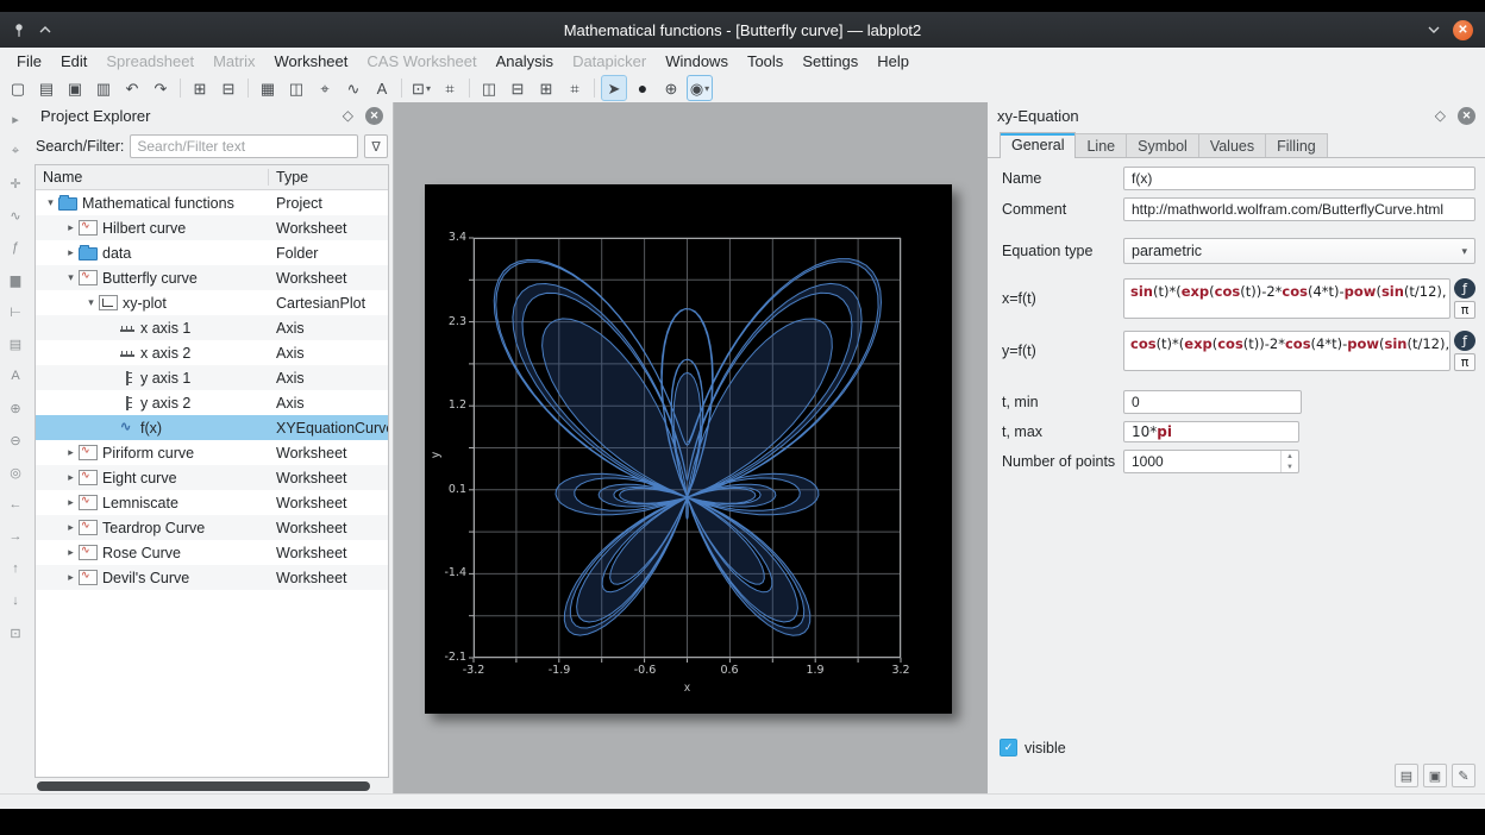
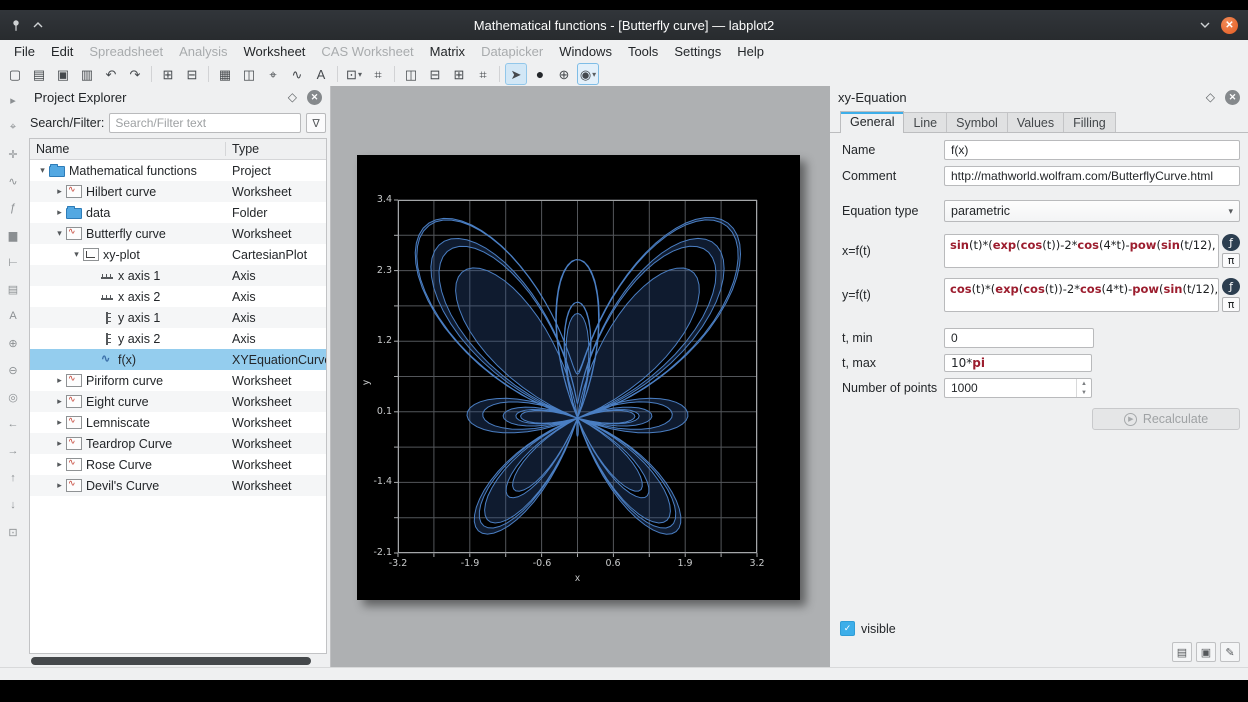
  Mathematical functions - [Butterfly curve] — labplot2
  ✕
  File
  Edit
  Spreadsheet
- Matrix
+ Analysis
  Worksheet
  CAS Worksheet
- Analysis
+ Matrix
  Datapicker
  Windows
  Tools
  Settings
  Help
  ▢
  ▤
  ▣
  ▥
  ↶
  ↷
  ⊞
  ⊟
  ▦
  ◫
  ⌖
  ∿
  A
  ⊡
  ▾
  ⌗
  ◫
  ⊟
  ⊞
  ⌗
  ➤
  ●
  ⊕
  ◉
  ▾
  ▸
  ⌖
  ✛
  ∿
  ƒ
  ▆
  ⊢
  ▤
  A
  ⊕
  ⊖
  ◎
  ←
  →
  ↑
  ↓
  ⊡
  Project Explorer
  ◇
  ✕
  Search/Filter:
  Search/Filter text
  ∇
  Name
  Type
  ▾
  Mathematical functions
  Project
  ▸
  Hilbert curve
  Worksheet
  ▸
  data
  Folder
  ▾
  Butterfly curve
  Worksheet
  ▾
  xy-plot
  CartesianPlot
  x axis 1
  Axis
  x axis 2
  Axis
  y axis 1
  Axis
  y axis 2
  Axis
  f(x)
  XYEquationCurv
  ▸
  Piriform curve
  Worksheet
  ▸
  Eight curve
  Worksheet
  ▸
  Lemniscate
  Worksheet
  ▸
  Teardrop Curve
  Worksheet
  ▸
  Rose Curve
  Worksheet
  ▸
  Devil's Curve
  Worksheet
  3.4
  2.3
  1.2
  0.1
  -1.4
  -2.1
  -3.2
  -1.9
  -0.6
  0.6
  1.9
  3.2
  x
  xy-Equation
  ◇
  ✕
  General
  Line
  Symbol
  Values
  Filling
  Name
  f(x)
  Comment
  http://mathworld.wolfram.com/ButterflyCurve.html
  Equation type
  parametric
  ▾
  x=f(t)
  sin(t)*(exp(cos(t))-2*cos(4*t)-pow(sin(t/12),
  ƒ
  π
  y=f(t)
  cos(t)*(exp(cos(t))-2*cos(4*t)-pow(sin(t/12),
  ƒ
  π
  t, min
  0
  t, max
  10*pi
  Number of points
  1000
+ Recalculate
  ✓
  visible
  ▤
  ▣
  ✎
